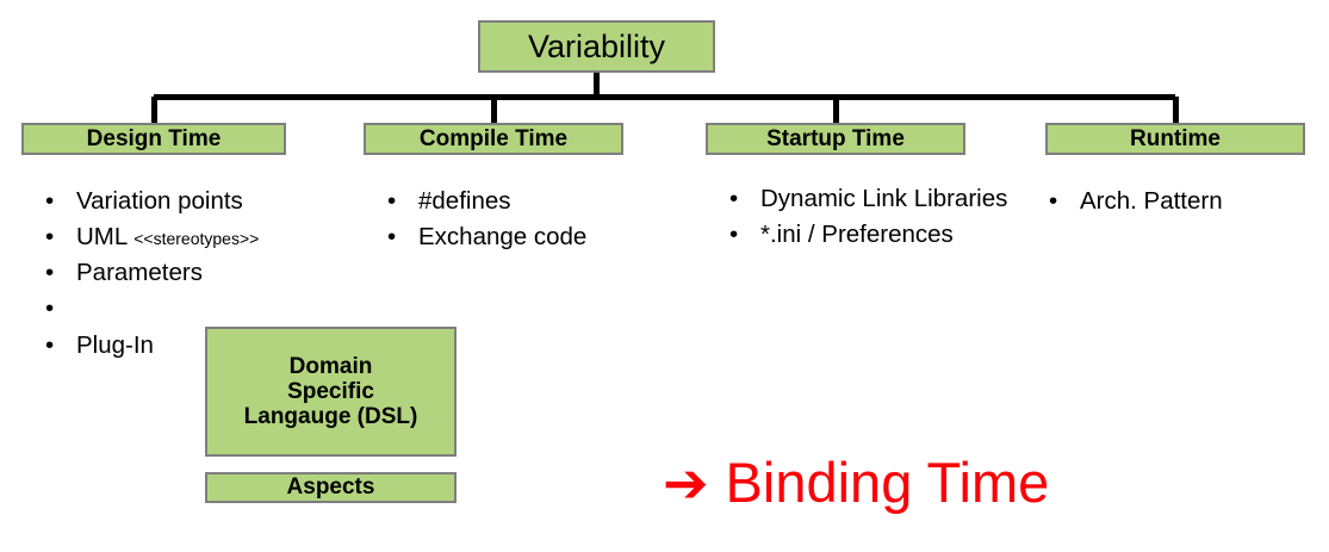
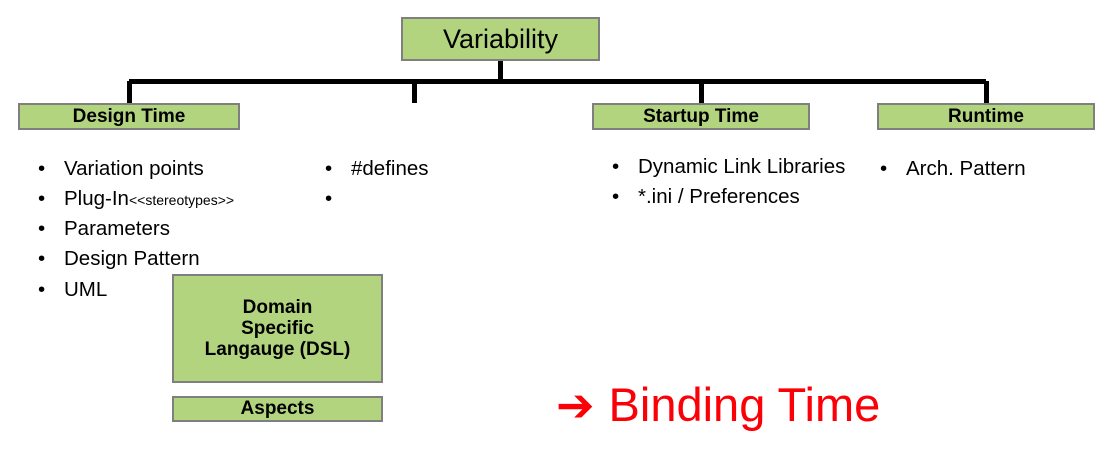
  Variability
  Design Time
- Compile Time
  Startup Time
  Runtime
  •
  Variation points
  •
- UML <<stereotypes>>
+ Plug-In<<stereotypes>>
  •
  Parameters
  •
+ Design Pattern
  •
- Plug-In
+ UML
  •
  #defines
  •
- Exchange code
  •
  Dynamic Link Libraries
  •
  *.ini / Preferences
  •
  Arch. Pattern
  Domain
  Specific
  Langauge (DSL)
  Aspects
  ➔
  Binding Time
